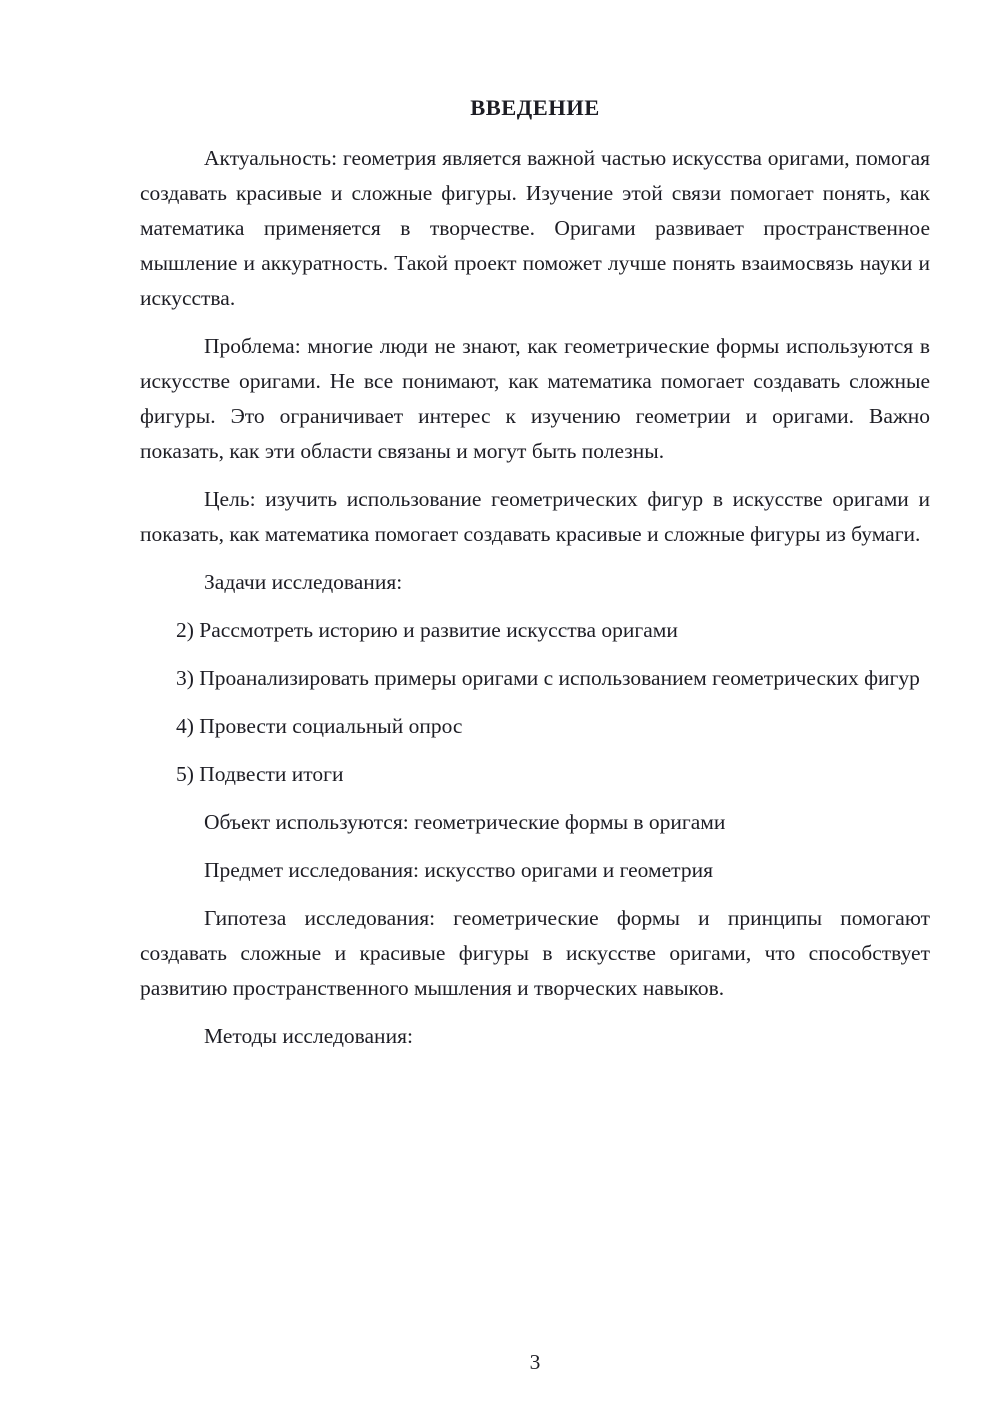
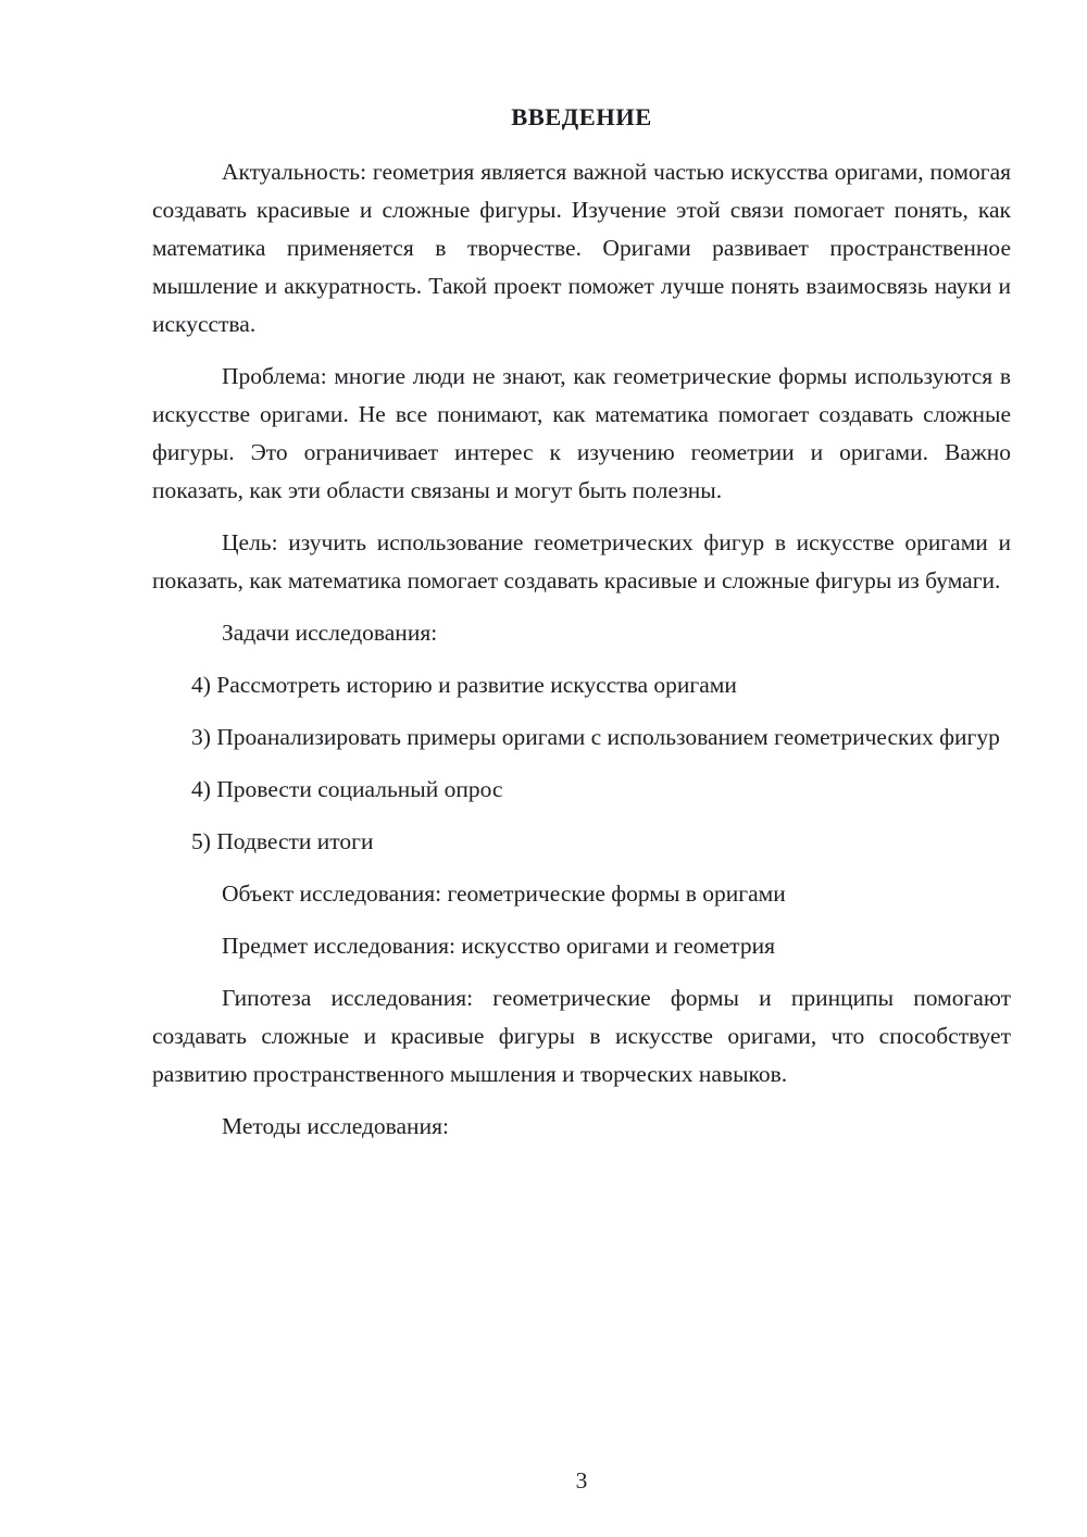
  ВВЕДЕНИЕ
  Актуальность: геометрия является важной частью искусства оригами, помогая создавать красивые и сложные фигуры. Изучение этой связи помогает понять, как математика применяется в творчестве. Оригами развивает пространственное мышление и аккуратность. Такой проект поможет лучше понять взаимосвязь науки и искусства.
  Проблема: многие люди не знают, как геометрические формы используются в искусстве оригами. Не все понимают, как математика помогает создавать сложные фигуры. Это ограничивает интерес к изучению геометрии и оригами. Важно показать, как эти области связаны и могут быть полезны.
  Цель: изучить использование геометрических фигур в искусстве оригами и показать, как математика помогает создавать красивые и сложные фигуры из бумаги.
  Задачи исследования:
- 2) Рассмотреть историю и развитие искусства оригами
+ 4) Рассмотреть историю и развитие искусства оригами
  3) Проанализировать примеры оригами с использованием геометрических фигур
  4) Провести социальный опрос
  5) Подвести итоги
- Объект используются: геометрические формы в оригами
+ Объект исследования: геометрические формы в оригами
  Предмет исследования: искусство оригами и геометрия
  Гипотеза исследования: геометрические формы и принципы помогают создавать сложные и красивые фигуры в искусстве оригами, что способствует развитию пространственного мышления и творческих навыков.
  Методы исследования:
  3
